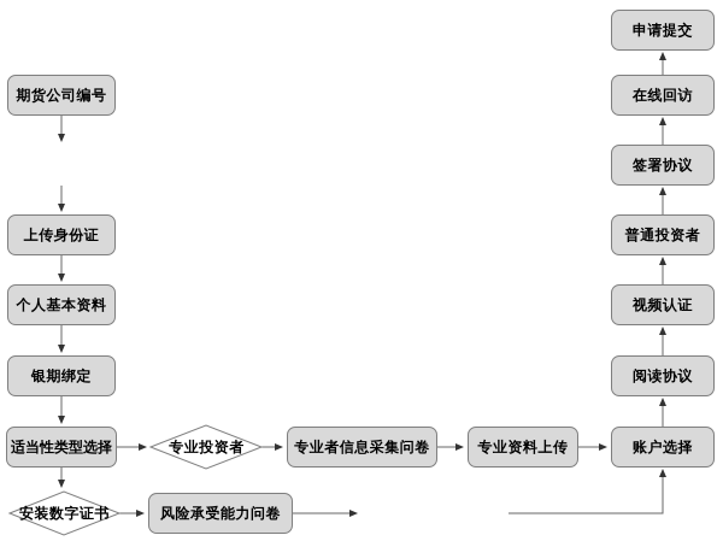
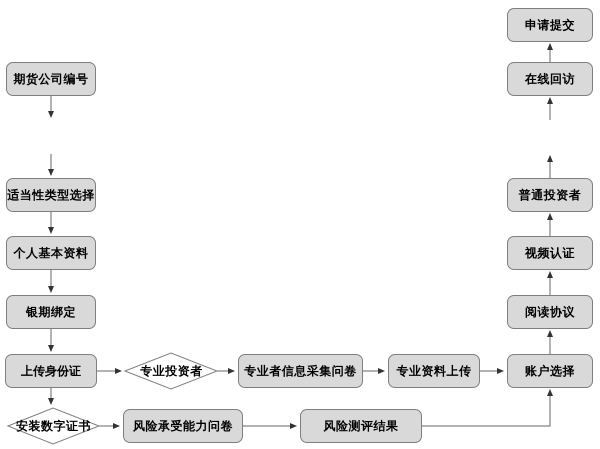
  期货公司编号
- 上传身份证
+ 适当性类型选择
  个人基本资料
  银期绑定
- 适当性类型选择
+ 上传身份证
  专业投资者
  安装数字证书
  专业者信息采集问卷
  专业资料上传
  账户选择
  风险承受能力问卷
+ 风险测评结果
  阅读协议
  视频认证
  普通投资者
- 签署协议
  在线回访
  申请提交
